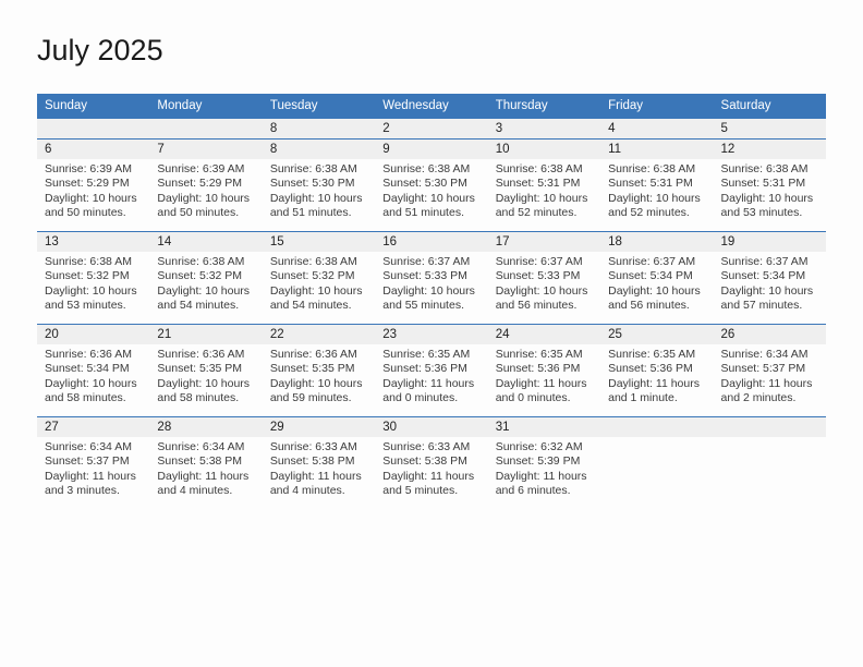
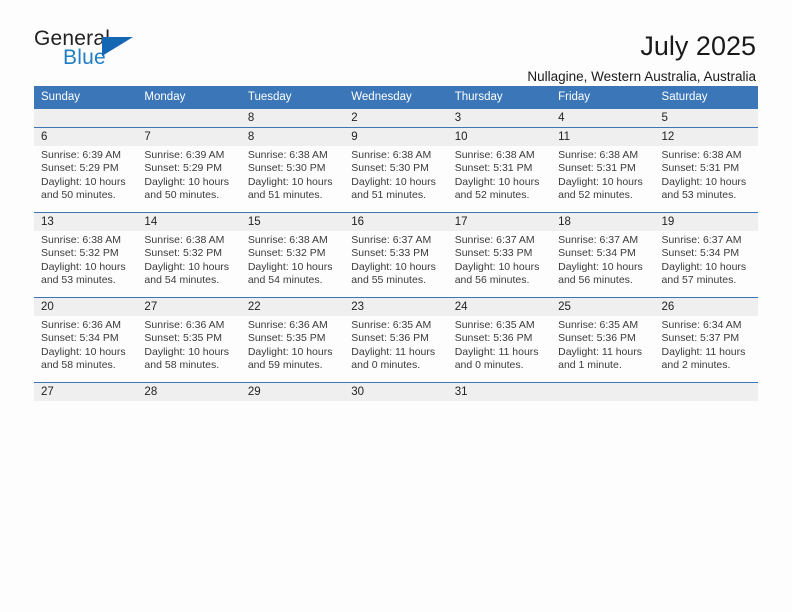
+ General
+ Blue
  July 2025
+ Nullagine, Western Australia, Australia
  Sunday	Monday	Tuesday	Wednesday	Thursday	Friday	Saturday
  		8	2	3	4	5
  6	7	8	9	10	11	12
  Sunrise: 6:39 AMSunset: 5:29 PMDaylight: 10 hoursand 50 minutes.	Sunrise: 6:39 AMSunset: 5:29 PMDaylight: 10 hoursand 50 minutes.	Sunrise: 6:38 AMSunset: 5:30 PMDaylight: 10 hoursand 51 minutes.	Sunrise: 6:38 AMSunset: 5:30 PMDaylight: 10 hoursand 51 minutes.	Sunrise: 6:38 AMSunset: 5:31 PMDaylight: 10 hoursand 52 minutes.	Sunrise: 6:38 AMSunset: 5:31 PMDaylight: 10 hoursand 52 minutes.	Sunrise: 6:38 AMSunset: 5:31 PMDaylight: 10 hoursand 53 minutes.
  13	14	15	16	17	18	19
  Sunrise: 6:38 AMSunset: 5:32 PMDaylight: 10 hoursand 53 minutes.	Sunrise: 6:38 AMSunset: 5:32 PMDaylight: 10 hoursand 54 minutes.	Sunrise: 6:38 AMSunset: 5:32 PMDaylight: 10 hoursand 54 minutes.	Sunrise: 6:37 AMSunset: 5:33 PMDaylight: 10 hoursand 55 minutes.	Sunrise: 6:37 AMSunset: 5:33 PMDaylight: 10 hoursand 56 minutes.	Sunrise: 6:37 AMSunset: 5:34 PMDaylight: 10 hoursand 56 minutes.	Sunrise: 6:37 AMSunset: 5:34 PMDaylight: 10 hoursand 57 minutes.
- 20	21	22	23	24	25	26
+ 20	27	22	23	24	25	26
  Sunrise: 6:36 AMSunset: 5:34 PMDaylight: 10 hoursand 58 minutes.	Sunrise: 6:36 AMSunset: 5:35 PMDaylight: 10 hoursand 58 minutes.	Sunrise: 6:36 AMSunset: 5:35 PMDaylight: 10 hoursand 59 minutes.	Sunrise: 6:35 AMSunset: 5:36 PMDaylight: 11 hoursand 0 minutes.	Sunrise: 6:35 AMSunset: 5:36 PMDaylight: 11 hoursand 0 minutes.	Sunrise: 6:35 AMSunset: 5:36 PMDaylight: 11 hoursand 1 minute.	Sunrise: 6:34 AMSunset: 5:37 PMDaylight: 11 hoursand 2 minutes.
  27	28	29	30	31
- Sunrise: 6:34 AMSunset: 5:37 PMDaylight: 11 hoursand 3 minutes.	Sunrise: 6:34 AMSunset: 5:38 PMDaylight: 11 hoursand 4 minutes.	Sunrise: 6:33 AMSunset: 5:38 PMDaylight: 11 hoursand 4 minutes.	Sunrise: 6:33 AMSunset: 5:38 PMDaylight: 11 hoursand 5 minutes.	Sunrise: 6:32 AMSunset: 5:39 PMDaylight: 11 hoursand 6 minutes.
